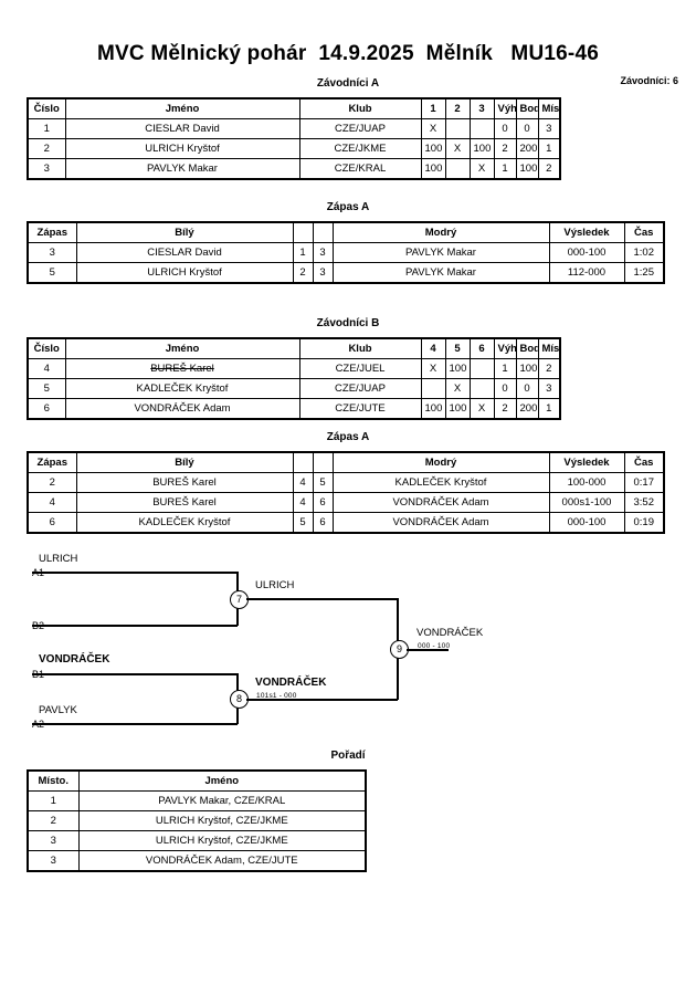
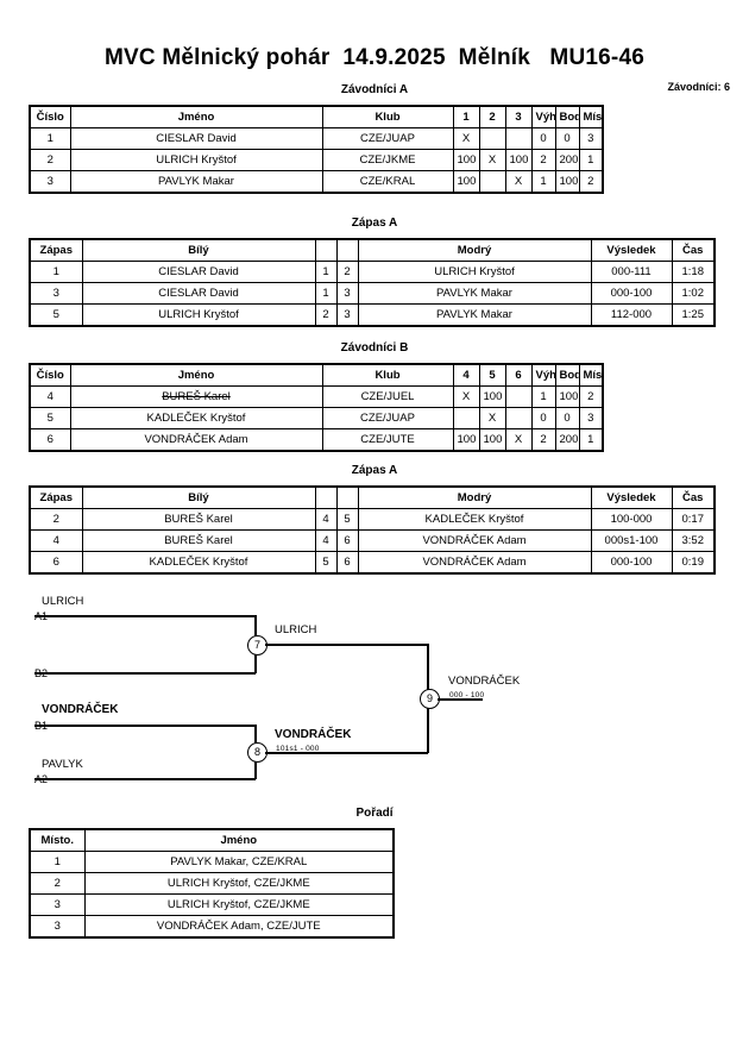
  MVC Mělnický pohár 14.9.2025 Mělník MU16-46
  Závodníci: 6
  Závodníci A
  Číslo	Jméno	Klub	1	2	3	Výh	Bod	Mís
  1	CIESLAR David	CZE/JUAP	X			0	0	3
  2	ULRICH Kryštof	CZE/JKME	100	X	100	2	200	1
  3	PAVLYK Makar	CZE/KRAL	100		X	1	100	2
  Zápas A
  Zápas	Bílý			Modrý	Výsledek	Čas
+ 1	CIESLAR David	1	2	ULRICH Kryštof	000-111	1:18
  3	CIESLAR David	1	3	PAVLYK Makar	000-100	1:02
  5	ULRICH Kryštof	2	3	PAVLYK Makar	112-000	1:25
  Závodníci B
  Číslo	Jméno	Klub	4	5	6	Výh	Bod	Mís
  4	BUREŠ Karel	CZE/JUEL	X	100		1	100	2
  5	KADLEČEK Kryštof	CZE/JUAP		X		0	0	3
  6	VONDRÁČEK Adam	CZE/JUTE	100	100	X	2	200	1
  Zápas A
  Zápas	Bílý			Modrý	Výsledek	Čas
  2	BUREŠ Karel	4	5	KADLEČEK Kryštof	100-000	0:17
  4	BUREŠ Karel	4	6	VONDRÁČEK Adam	000s1-100	3:52
  6	KADLEČEK Kryštof	5	6	VONDRÁČEK Adam	000-100	0:19
  ULRICH
  7
  ULRICH
  VONDRÁČEK
  PAVLYK
  8
  VONDRÁČEK
  9
  VONDRÁČEK
  Pořadí
  Místo.	Jméno
  1	PAVLYK Makar, CZE/KRAL
  2	ULRICH Kryštof, CZE/JKME
  3	ULRICH Kryštof, CZE/JKME
  3	VONDRÁČEK Adam, CZE/JUTE
